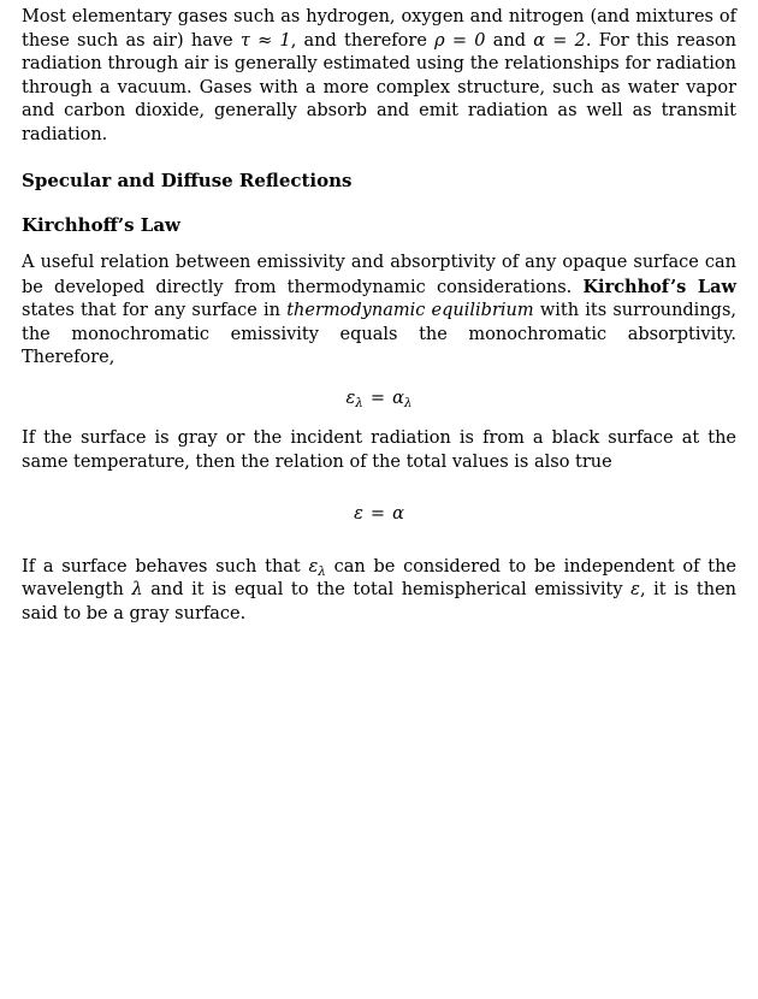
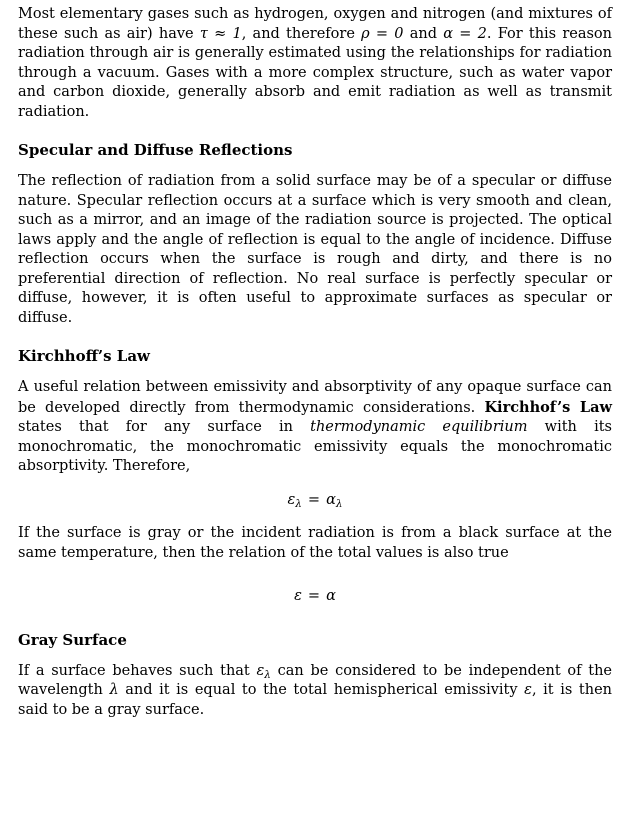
  Most elementary gases such as hydrogen, oxygen and nitrogen (and mixtures of these such as air) have τ ≈ 1, and therefore ρ = 0 and α = 2. For this reason radiation through air is generally estimated using the relationships for radiation through a vacuum. Gases with a more complex structure, such as water vapor and carbon dioxide, generally absorb and emit radiation as well as transmit radiation.
  Specular and Diffuse Reflections
+ The reflection of radiation from a solid surface may be of a specular or diffuse nature. Specular reflection occurs at a surface which is very smooth and clean, such as a mirror, and an image of the radiation source is projected. The optical laws apply and the angle of reflection is equal to the angle of incidence. Diffuse reflection occurs when the surface is rough and dirty, and there is no preferential direction of reflection. No real surface is perfectly specular or diffuse, however, it is often useful to approximate surfaces as specular or diffuse.
  Kirchhoff’s Law
- A useful relation between emissivity and absorptivity of any opaque surface can be developed directly from thermodynamic considerations. Kirchhof’s Law states that for any surface in thermodynamic equilibrium with its surroundings, the monochromatic emissivity equals the monochromatic absorptivity. Therefore,
+ A useful relation between emissivity and absorptivity of any opaque surface can be developed directly from thermodynamic considerations. Kirchhof’s Law states that for any surface in thermodynamic equilibrium with its monochromatic, the monochromatic emissivity equals the monochromatic absorptivity. Therefore,
  ελ = αλ
  If the surface is gray or the incident radiation is from a black surface at the same temperature, then the relation of the total values is also true
  ε = α
+ Gray Surface
  If a surface behaves such that ελ can be considered to be independent of the wavelength λ and it is equal to the total hemispherical emissivity ε, it is then said to be a gray surface.
